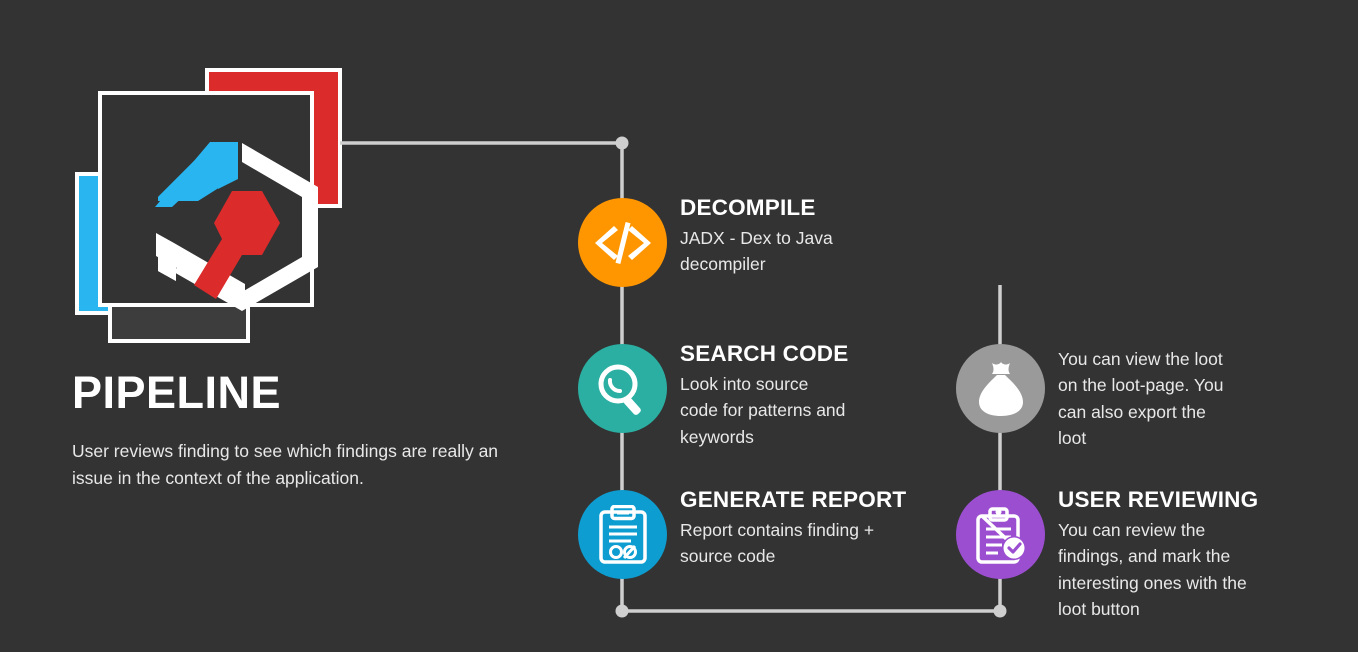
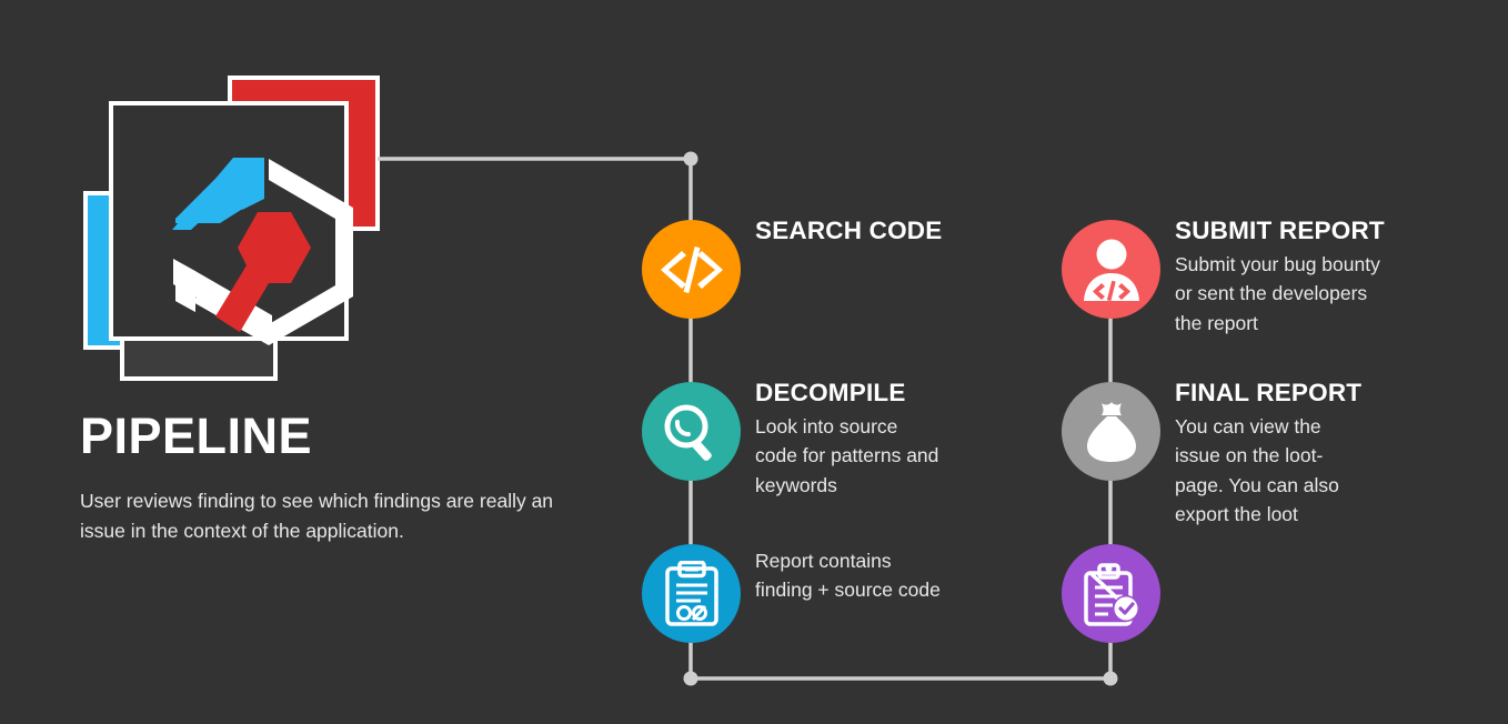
  PIPELINE
  User reviews finding to see which findings are really an issue in the context of the application.
- DECOMPILE
+ SEARCH CODE
- JADX - Dex to Java decompiler
- SEARCH CODE
+ DECOMPILE
  Look into source code for patterns and keywords
- GENERATE REPORT
  Report contains finding + source code
+ SUBMIT REPORT
+ Submit your bug bounty or sent the developers the report
+ FINAL REPORT
- You can view the loot on the loot-page. You can also export the loot
+ You can view the issue on the loot-page. You can also export the loot
- USER REVIEWING
- You can review the findings, and mark the interesting ones with the loot button
